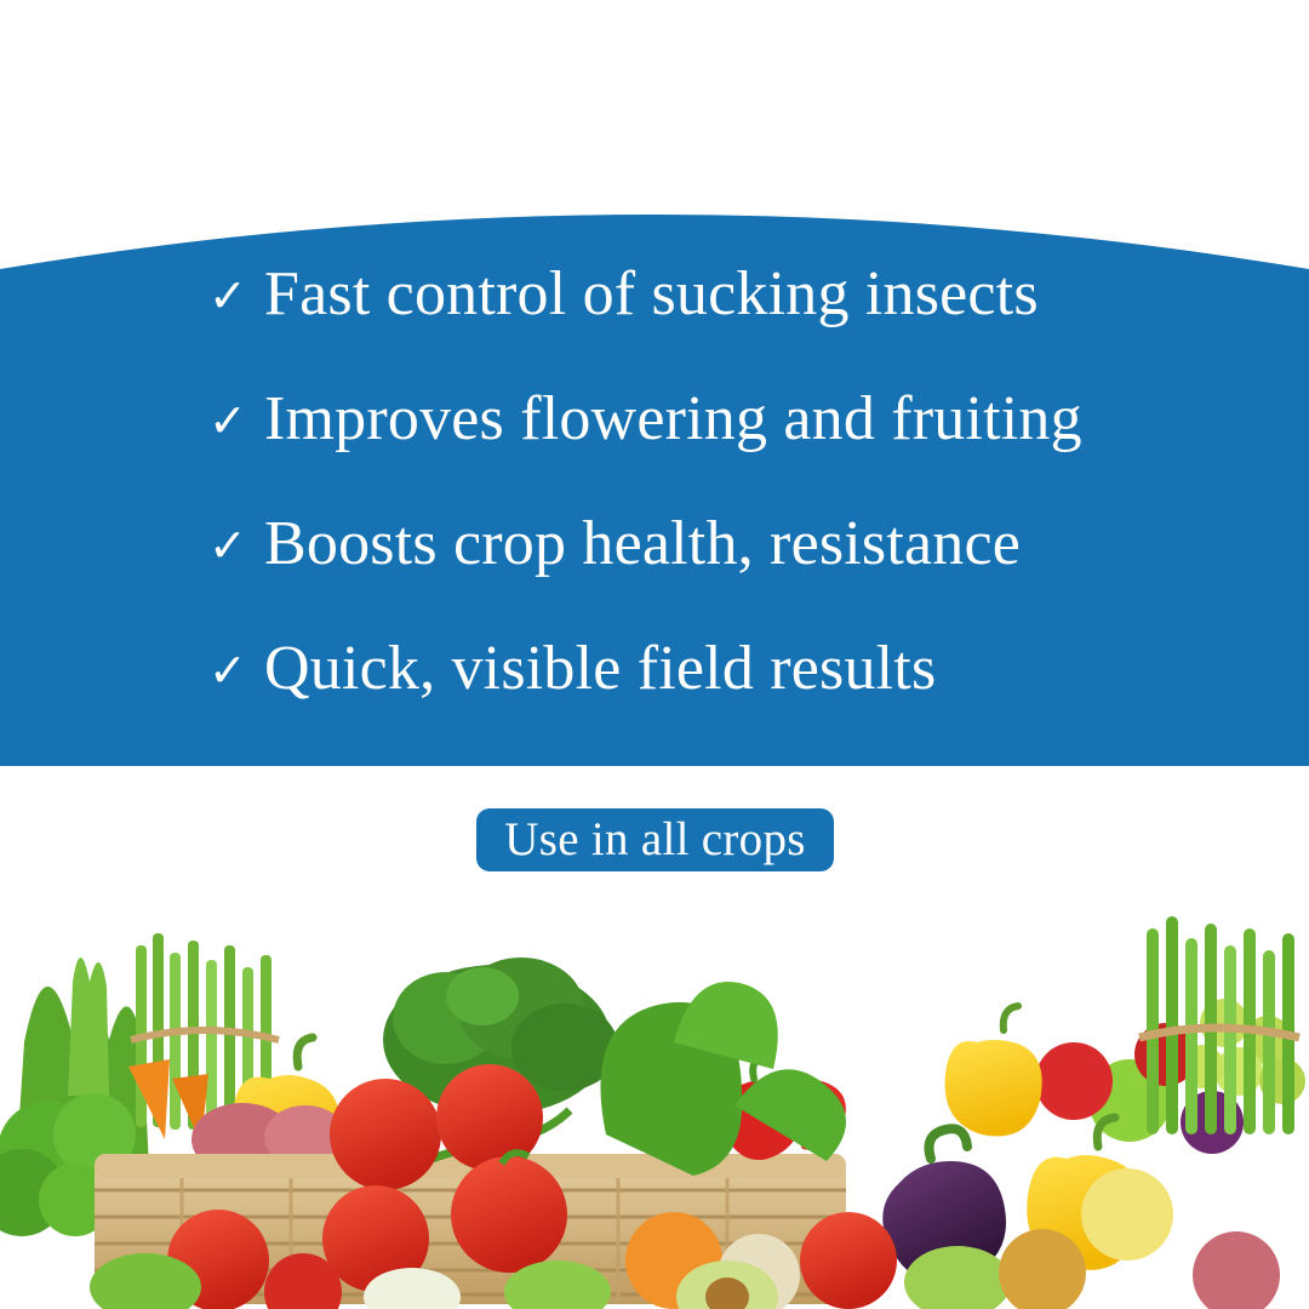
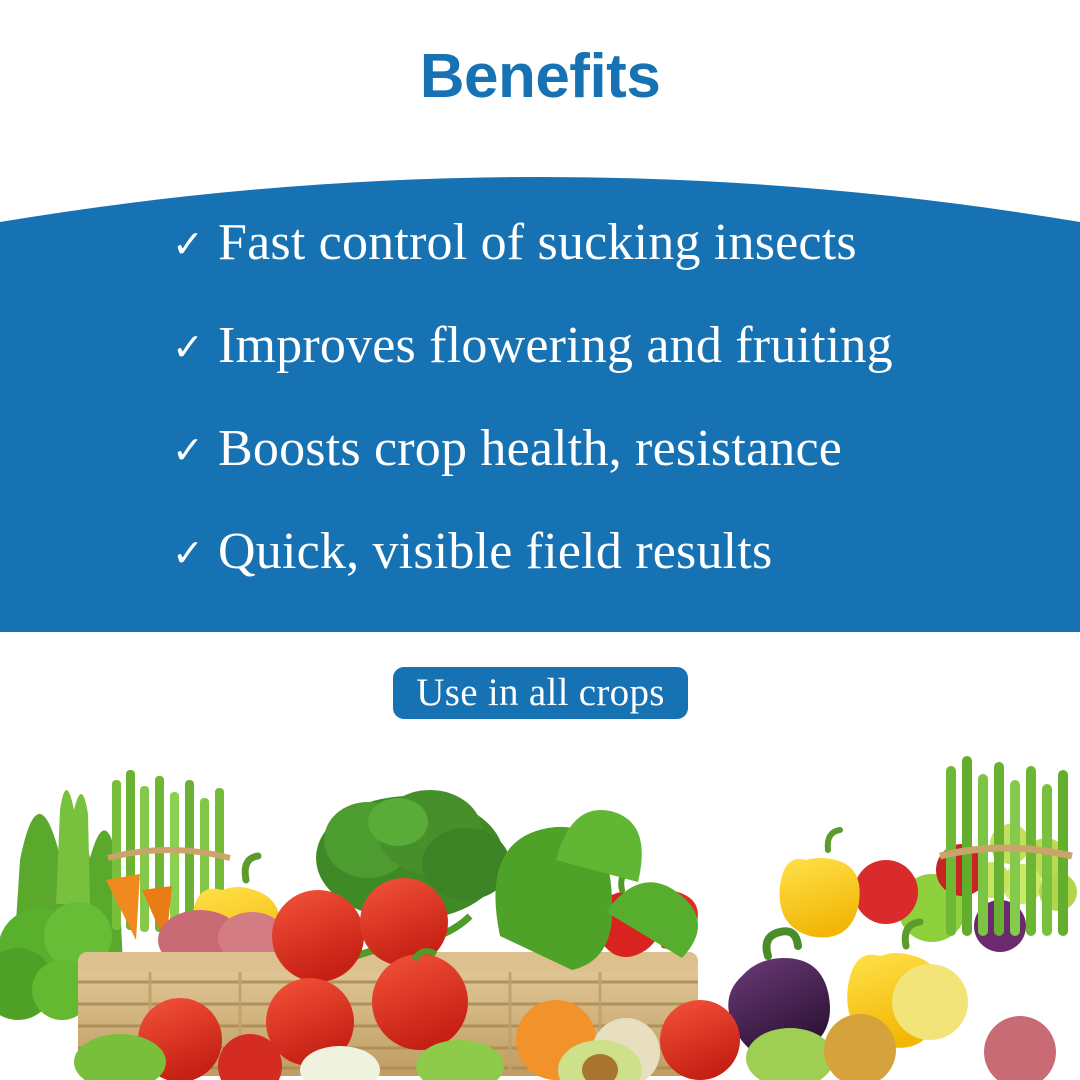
+ Benefits
  ✓
  Fast control of sucking insects
  ✓
  Improves flowering and fruiting
  ✓
  Boosts crop health, resistance
  ✓
  Quick, visible field results
  Use in all crops
